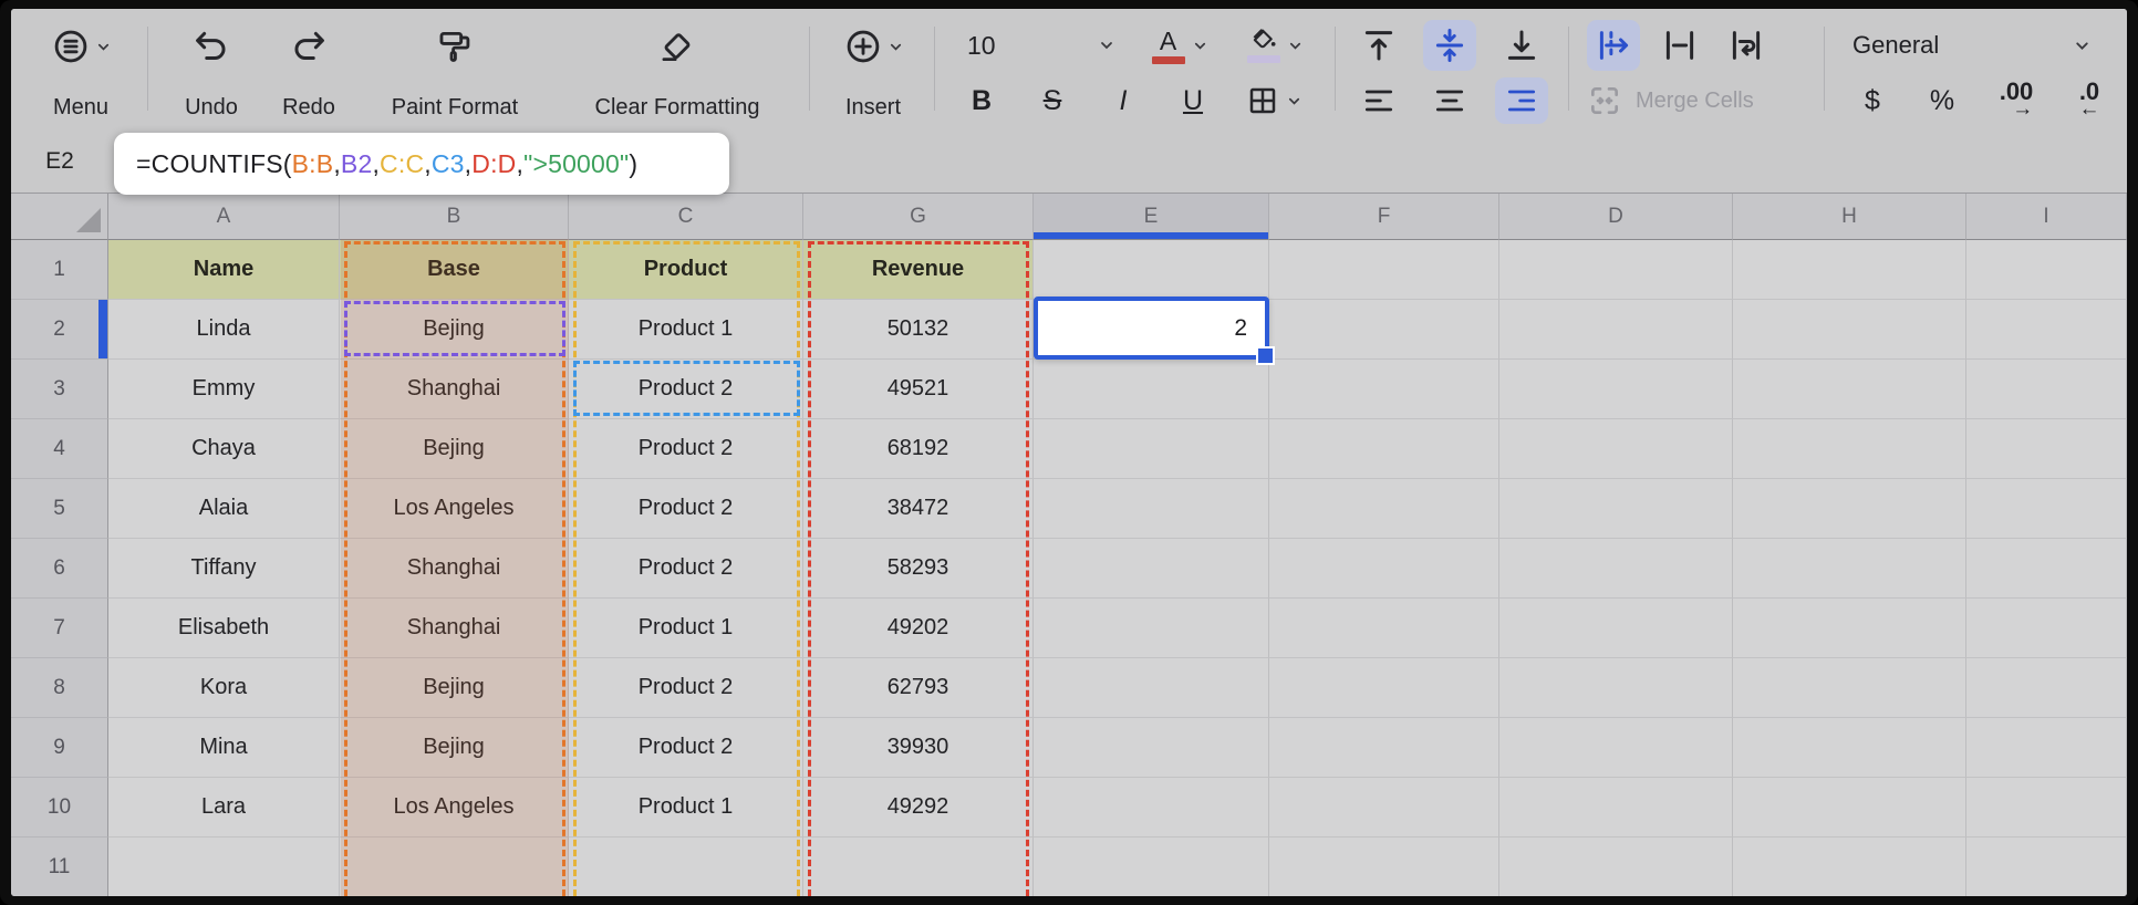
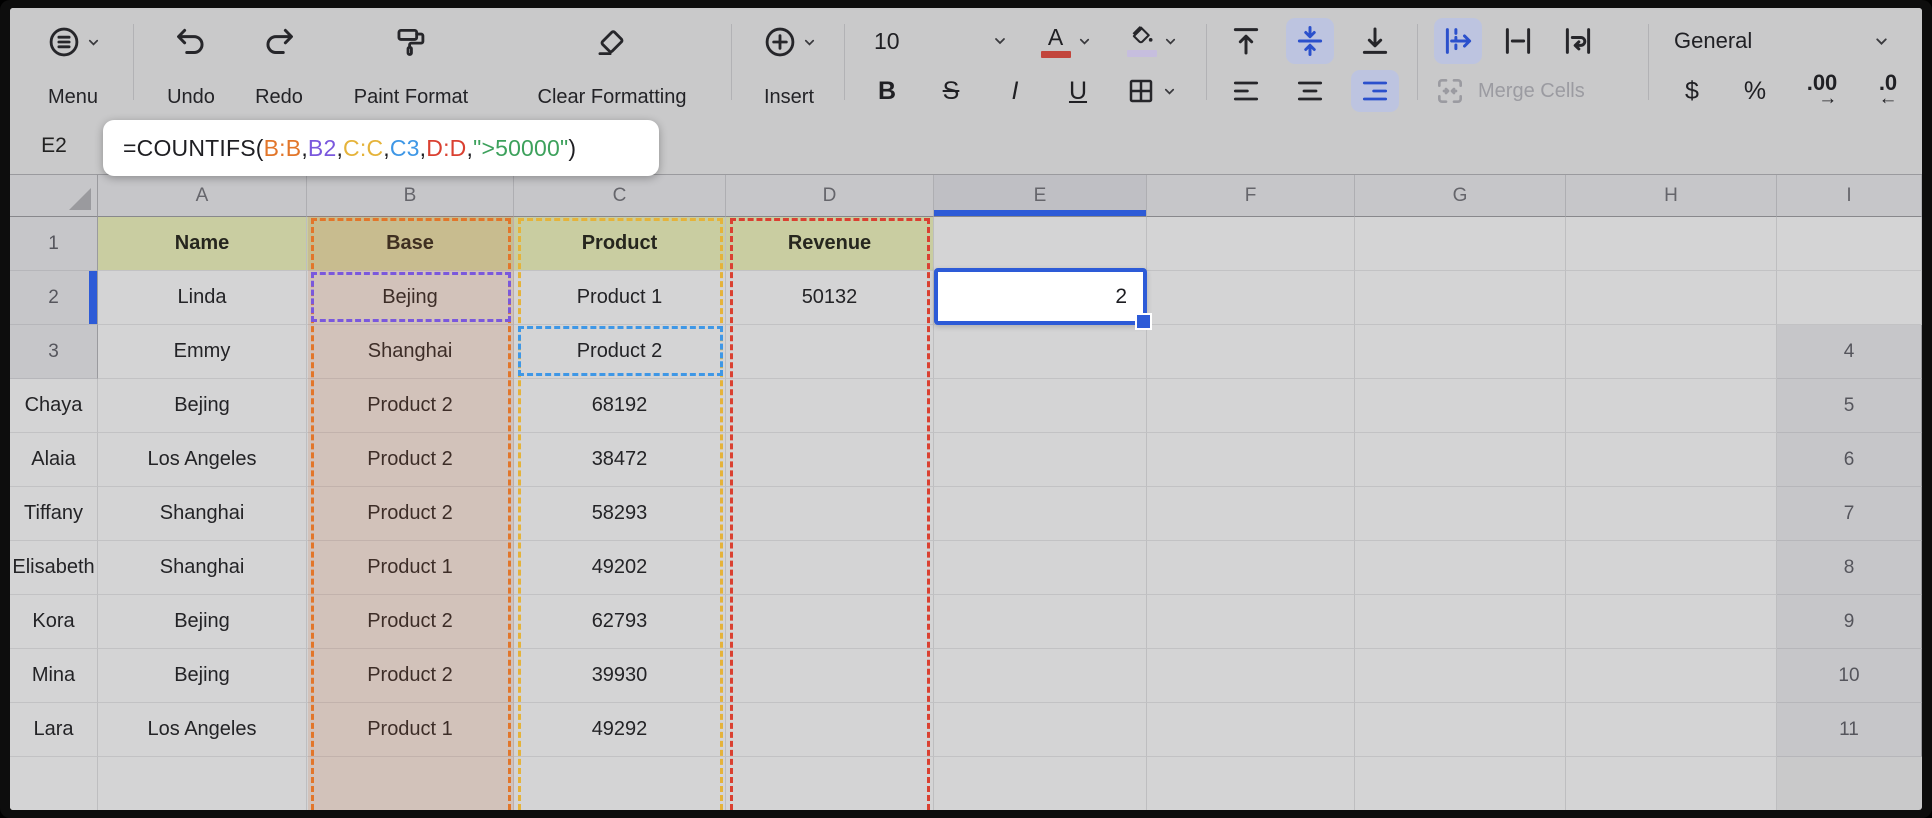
  Menu
  Undo
  Redo
  Paint Format
  Clear Formatting
  Insert
  10
  A
  B
  S
  I
  U
  Merge Cells
  General
  $
  %
  .00
  →
  .0
  ←
  E2
  =COUNTIFS(B:B,B2,C:C,C3,D:D,">50000")
  A
  B
  C
- G
+ D
  E
  F
- D
+ G
  H
  I
  1
  Name
  Base
  Product
  Revenue
  2
  Linda
  Bejing
  Product 1
  50132
  3
  Emmy
  Shanghai
  Product 2
- 49521
  4
  Chaya
  Bejing
  Product 2
  68192
  5
  Alaia
  Los Angeles
  Product 2
  38472
  6
  Tiffany
  Shanghai
  Product 2
  58293
  7
  Elisabeth
  Shanghai
  Product 1
  49202
  8
  Kora
  Bejing
  Product 2
  62793
  9
  Mina
  Bejing
  Product 2
  39930
  10
  Lara
  Los Angeles
  Product 1
  49292
  11
  2
